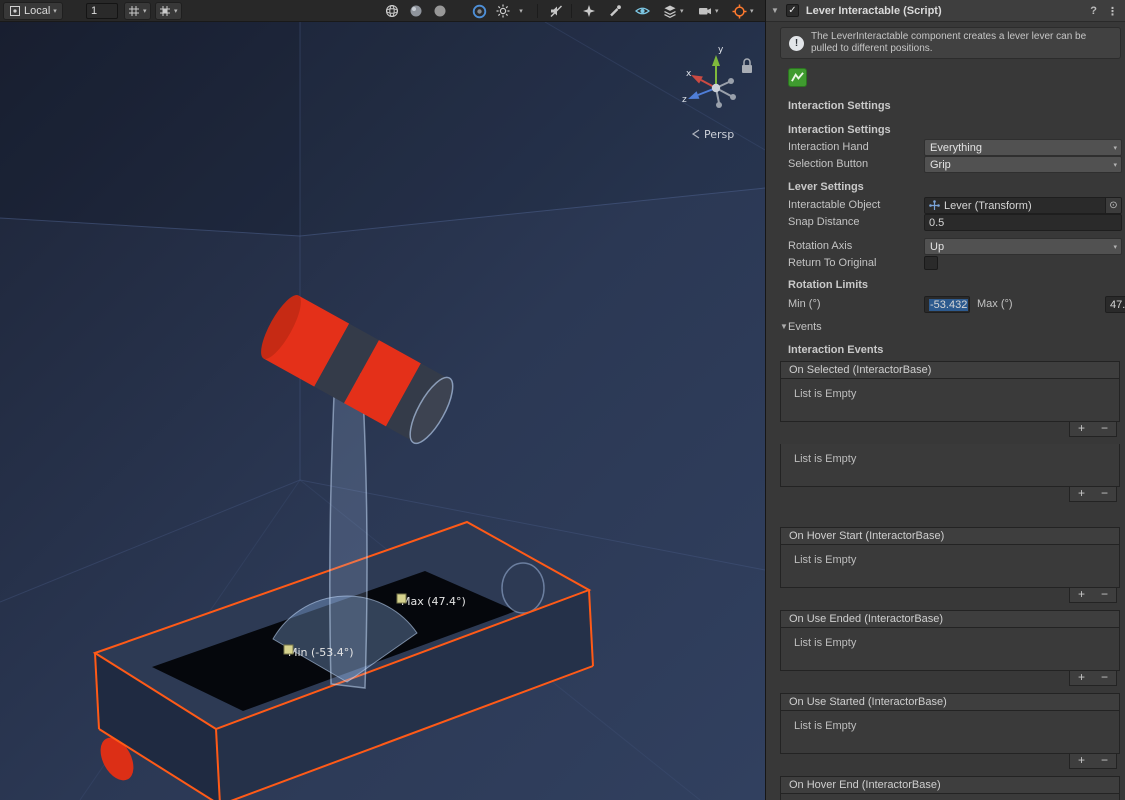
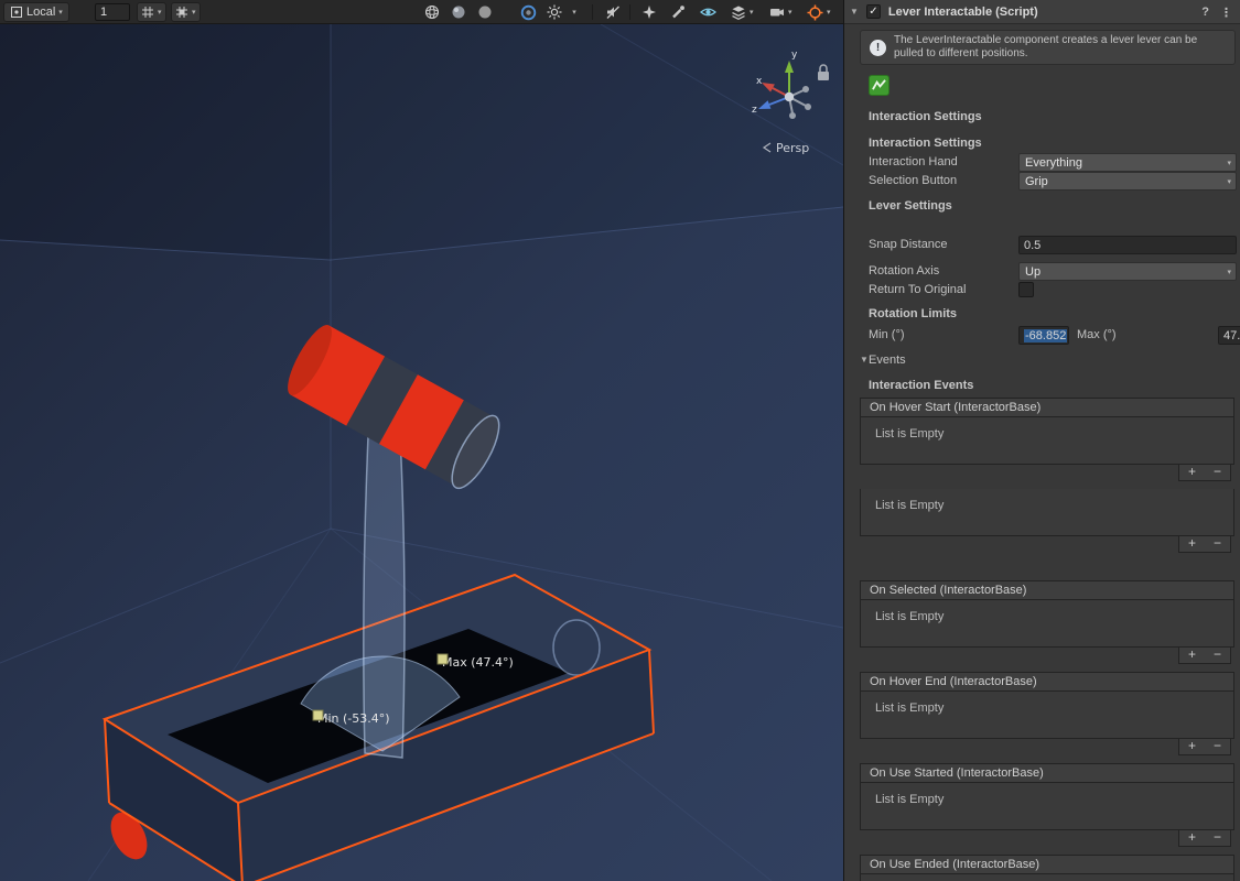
  Local
  1
  ax (47.4°)
  in (-53.4°)
  y
  x
  z
  Persp
  ▼
  ✓
  Lever Interactable (Script)
  ?
  ⋮
  !
  The LeverInteractable component creates a lever lever can be pulled to different positions.
  Interaction Settings
  Interaction Settings
  Interaction Hand
  Everything
  Selection Button
  Grip
  Lever Settings
- Interactable Object
- Lever (Transform)
- ⊙
  Snap Distance
  0.5
  Rotation Axis
  Up
  Return To Original
  Rotation Limits
  Min (°)
- -53.432
+ -68.852
  Max (°)
  ▼
  Events
  Interaction Events
- On Selected (InteractorBase)
+ On Hover Start (InteractorBase)
  List is Empty
  +
  −
  List is Empty
  +
  −
- On Hover Start (InteractorBase)
+ On Selected (InteractorBase)
  List is Empty
  +
  −
- On Use Ended (InteractorBase)
+ On Hover End (InteractorBase)
  List is Empty
  +
  −
  On Use Started (InteractorBase)
  List is Empty
  +
  −
- On Hover End (InteractorBase)
+ On Use Ended (InteractorBase)
